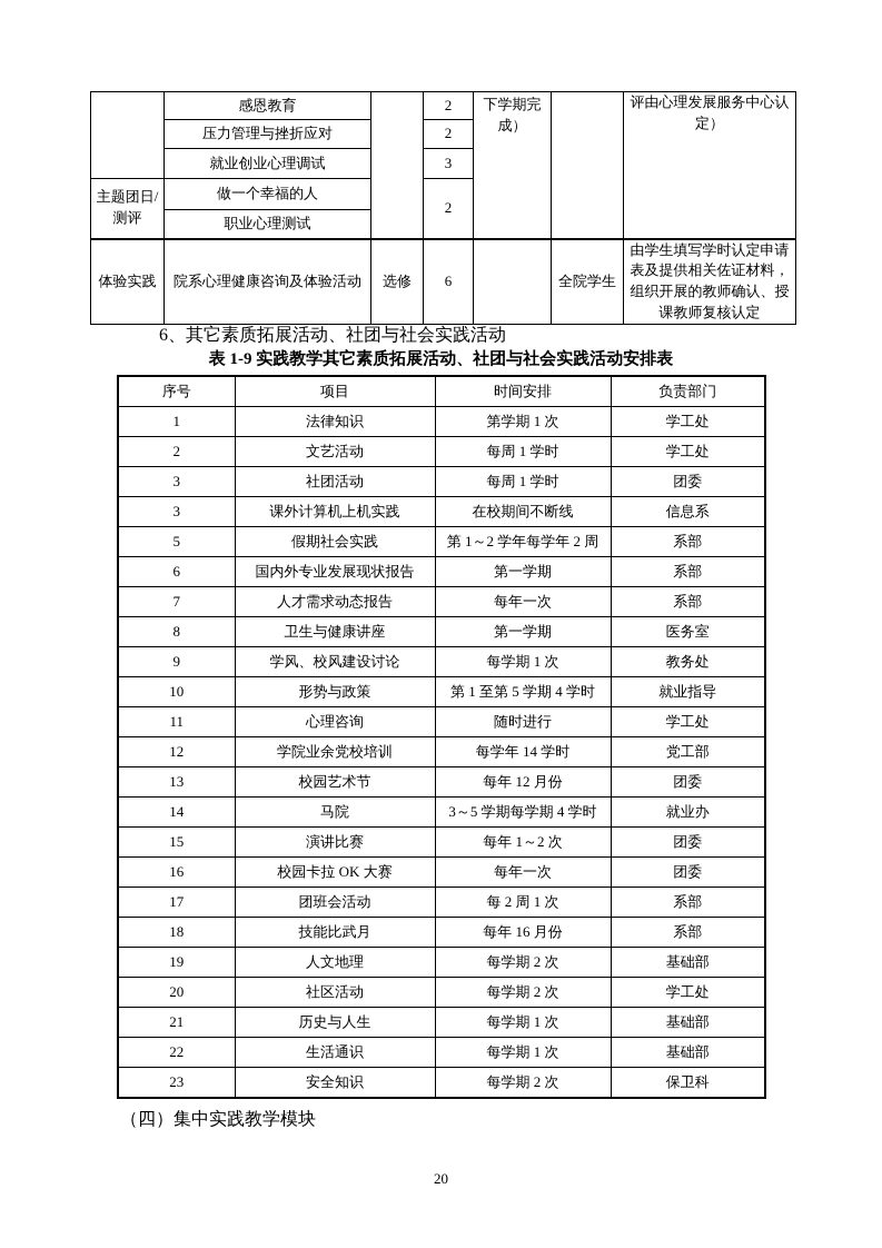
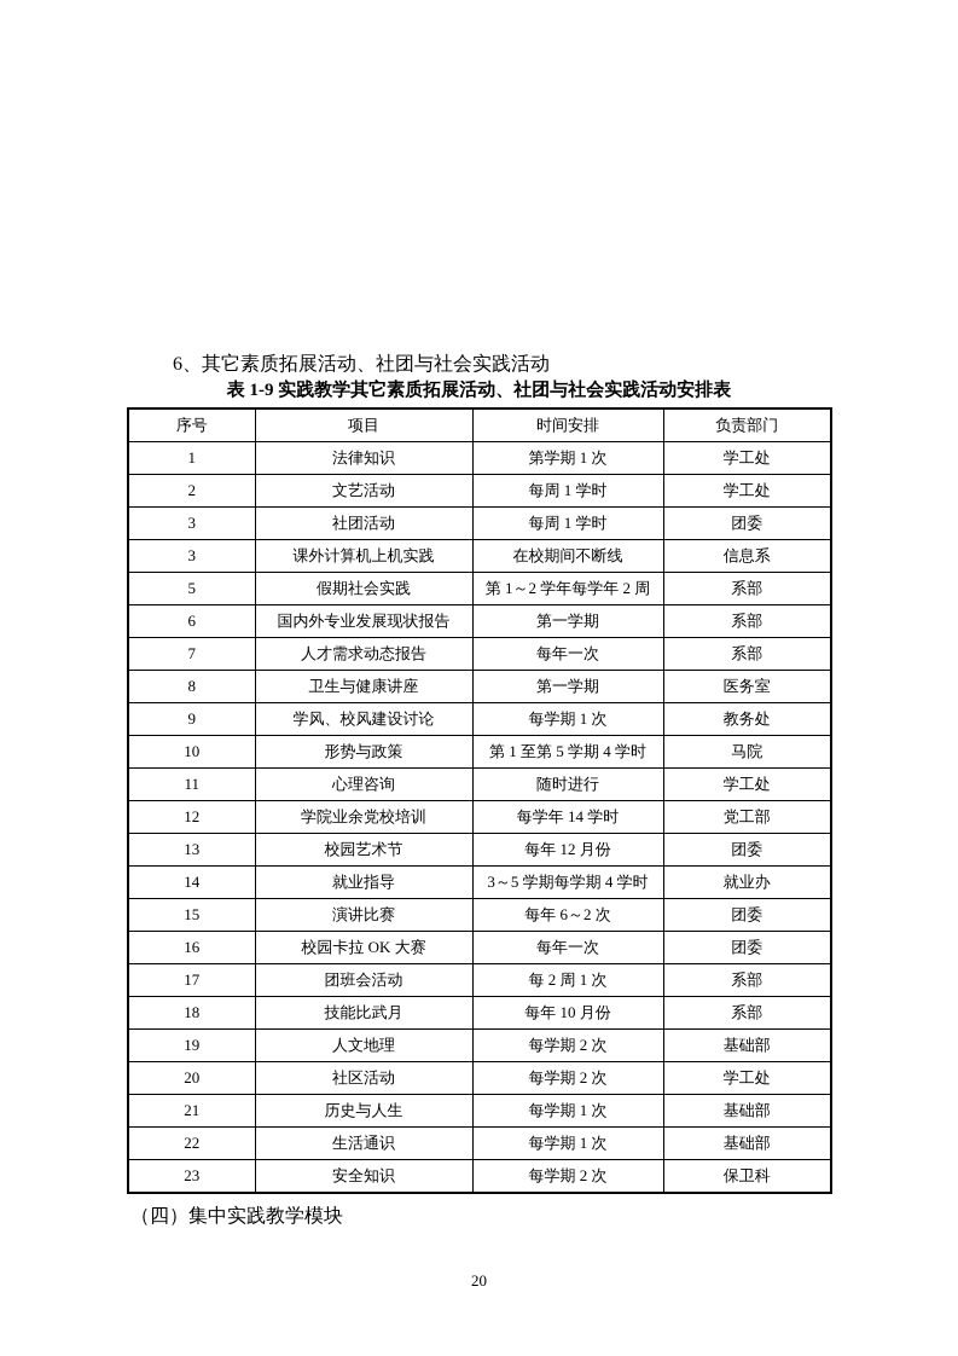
- 	感恩教育		2	下学期完成）		评由心理发展服务中心认定）
- 压力管理与挫折应对	2
- 就业创业心理调试	3
- 主题团日/测评	做一个幸福的人	2
- 职业心理测试
- 体验实践	院系心理健康咨询及体验活动	选修	6		全院学生	由学生填写学时认定申请表及提供相关佐证材料，组织开展的教师确认、授课教师复核认定
  6、其它素质拓展活动、社团与社会实践活动
  表 1-9 实践教学其它素质拓展活动、社团与社会实践活动安排表
  序号	项目	时间安排	负责部门
  1	法律知识	第学期 1 次	学工处
  2	文艺活动	每周 1 学时	学工处
  3	社团活动	每周 1 学时	团委
  3	课外计算机上机实践	在校期间不断线	信息系
  5	假期社会实践	第 1～2 学年每学年 2 周	系部
  6	国内外专业发展现状报告	第一学期	系部
  7	人才需求动态报告	每年一次	系部
  8	卫生与健康讲座	第一学期	医务室
  9	学风、校风建设讨论	每学期 1 次	教务处
- 10	形势与政策	第 1 至第 5 学期 4 学时	就业指导
+ 10	形势与政策	第 1 至第 5 学期 4 学时	马院
  11	心理咨询	随时进行	学工处
  12	学院业余党校培训	每学年 14 学时	党工部
  13	校园艺术节	每年 12 月份	团委
- 14	马院	3～5 学期每学期 4 学时	就业办
+ 14	就业指导	3～5 学期每学期 4 学时	就业办
- 15	演讲比赛	每年 1～2 次	团委
+ 15	演讲比赛	每年 6～2 次	团委
  16	校园卡拉 OK 大赛	每年一次	团委
  17	团班会活动	每 2 周 1 次	系部
- 18	技能比武月	每年 16 月份	系部
+ 18	技能比武月	每年 10 月份	系部
  19	人文地理	每学期 2 次	基础部
  20	社区活动	每学期 2 次	学工处
  21	历史与人生	每学期 1 次	基础部
  22	生活通识	每学期 1 次	基础部
  23	安全知识	每学期 2 次	保卫科
  （四）集中实践教学模块
  20
